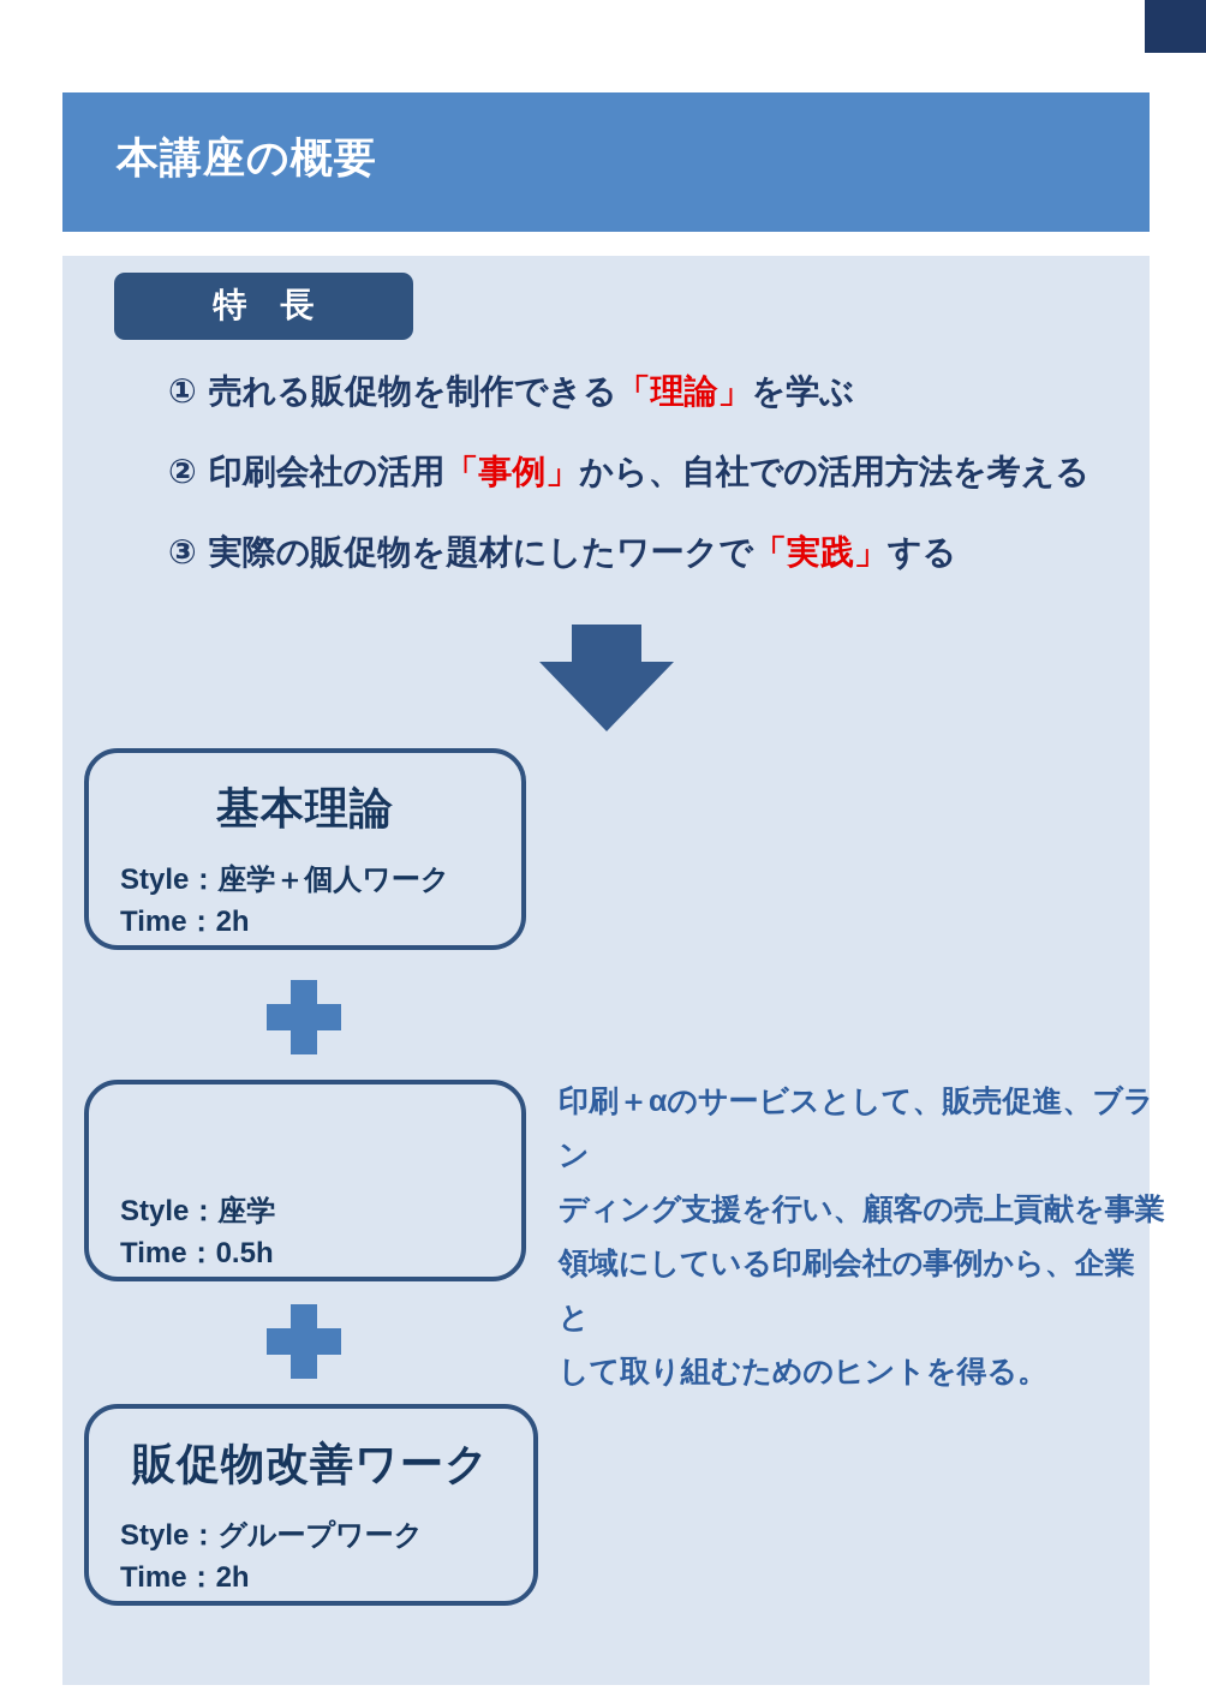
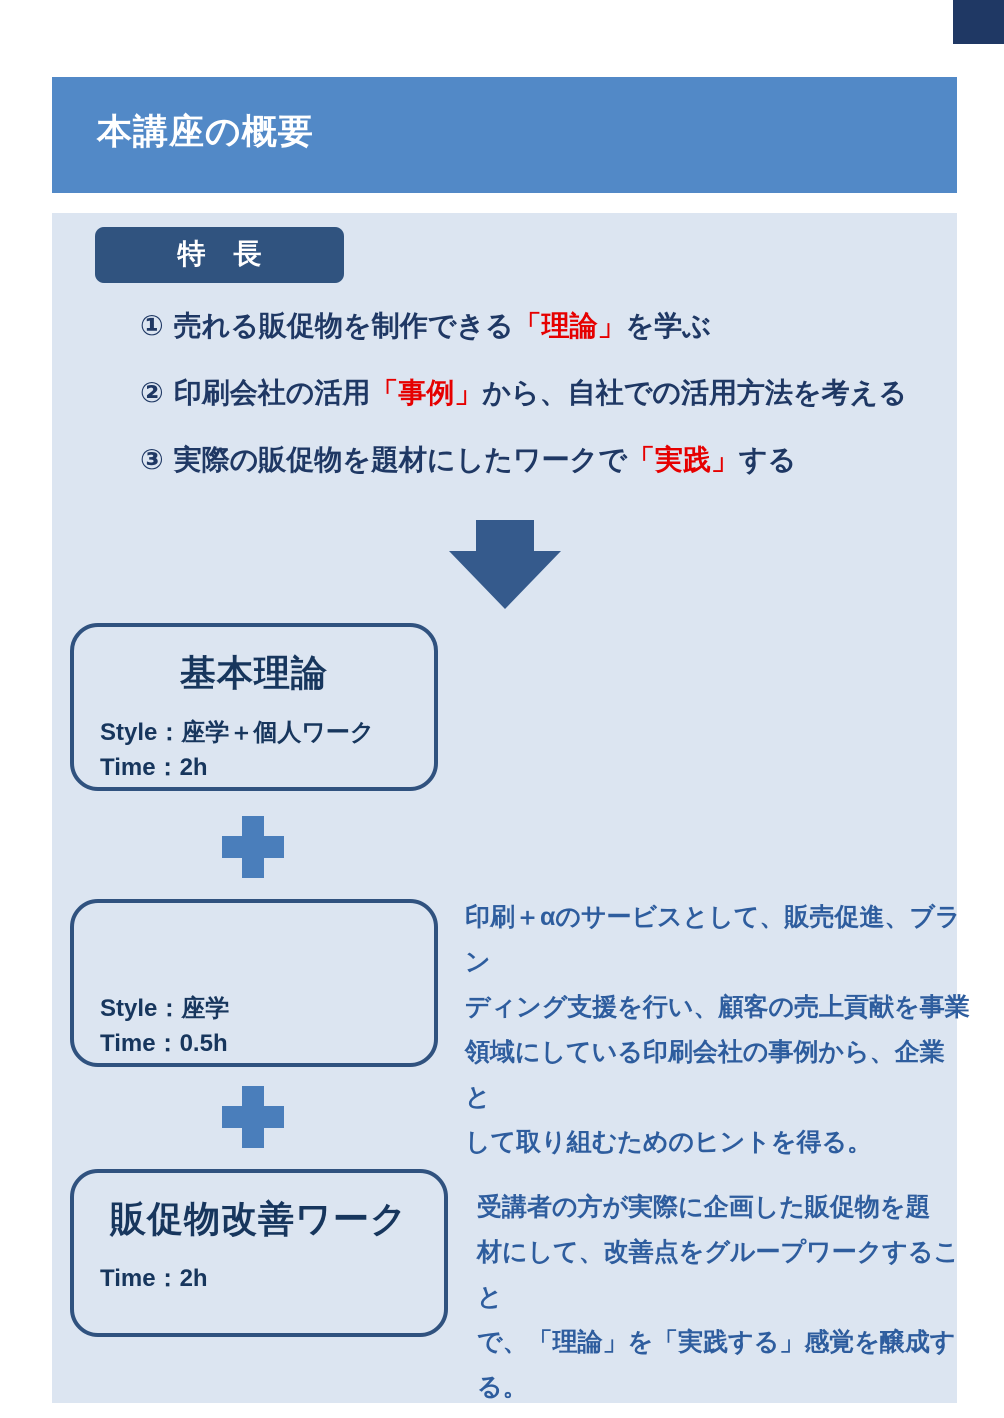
  本講座の概要
  特 長
  ① 売れる販促物を制作できる「理論」を学ぶ
  ② 印刷会社の活用「事例」から、自社での活用方法を考える
  ③ 実際の販促物を題材にしたワークで「実践」する
  基本理論
  Style：座学＋個人ワーク
  Time：2h
  Style：座学
  Time：0.5h
  印刷＋αのサービスとして、販売促進、ブラン
  ディング支援を行い、顧客の売上貢献を事業
  領域にしている印刷会社の事例から、企業と
  して取り組むためのヒントを得る。
  販促物改善ワーク
- Style：グループワーク
  Time：2h
+ 受講者の方が実際に企画した販促物を題
+ 材にして、改善点をグループワークすること
+ で、「理論」を「実践する」感覚を醸成する。
